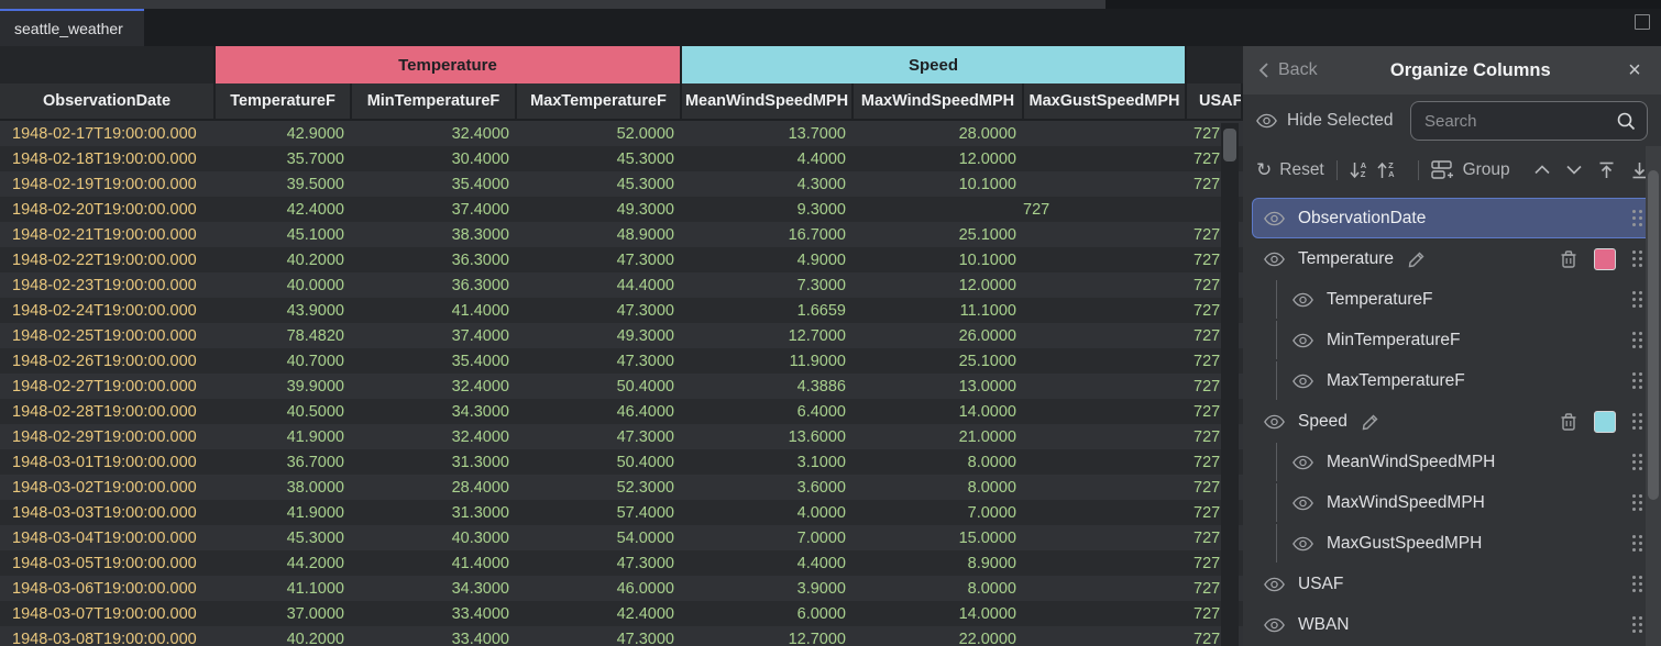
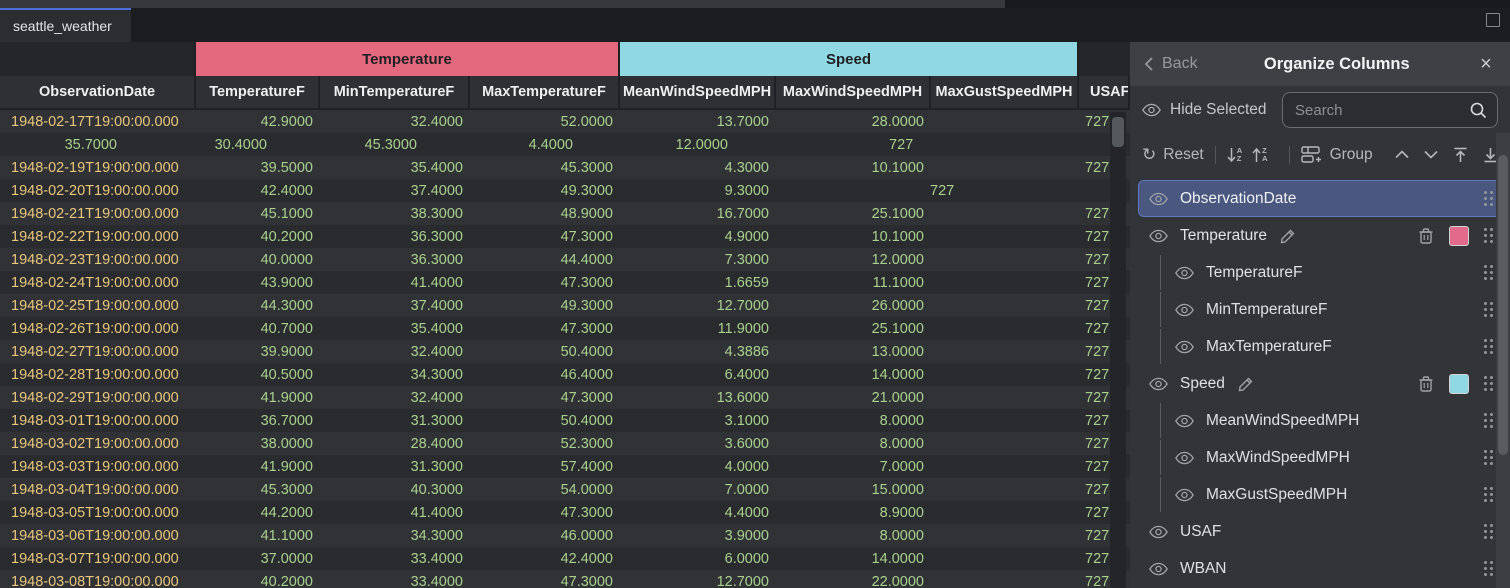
  seattle_weather
  Temperature
  Speed
  ObservationDate
  TemperatureF
  MinTemperatureF
  MaxTemperatureF
  MeanWindSpeedMPH
  MaxWindSpeedMPH
  MaxGustSpeedMPH
  USAF
  1948-02-17T19:00:00.000
  42.9000
  32.4000
  52.0000
  13.7000
  28.0000
  727
- 1948-02-18T19:00:00.000
  35.7000
  30.4000
  45.3000
  4.4000
  12.0000
  727
  1948-02-19T19:00:00.000
  39.5000
  35.4000
  45.3000
  4.3000
  10.1000
  727
  1948-02-20T19:00:00.000
  42.4000
  37.4000
  49.3000
  9.3000
  727
  1948-02-21T19:00:00.000
  45.1000
  38.3000
  48.9000
  16.7000
  25.1000
  727
  1948-02-22T19:00:00.000
  40.2000
  36.3000
  47.3000
  4.9000
  10.1000
  727
  1948-02-23T19:00:00.000
  40.0000
  36.3000
  44.4000
  7.3000
  12.0000
  727
  1948-02-24T19:00:00.000
  43.9000
  41.4000
  47.3000
  1.6659
  11.1000
  727
  1948-02-25T19:00:00.000
- 78.4820
+ 44.3000
  37.4000
  49.3000
  12.7000
  26.0000
  727
  1948-02-26T19:00:00.000
  40.7000
  35.4000
  47.3000
  11.9000
  25.1000
  727
  1948-02-27T19:00:00.000
  39.9000
  32.4000
  50.4000
  4.3886
  13.0000
  727
  1948-02-28T19:00:00.000
  40.5000
  34.3000
  46.4000
  6.4000
  14.0000
  727
  1948-02-29T19:00:00.000
  41.9000
  32.4000
  47.3000
  13.6000
  21.0000
  727
  1948-03-01T19:00:00.000
  36.7000
  31.3000
  50.4000
  3.1000
  8.0000
  727
  1948-03-02T19:00:00.000
  38.0000
  28.4000
  52.3000
  3.6000
  8.0000
  727
  1948-03-03T19:00:00.000
  41.9000
  31.3000
  57.4000
  4.0000
  7.0000
  727
  1948-03-04T19:00:00.000
  45.3000
  40.3000
  54.0000
  7.0000
  15.0000
  727
  1948-03-05T19:00:00.000
  44.2000
  41.4000
  47.3000
  4.4000
  8.9000
  727
  1948-03-06T19:00:00.000
  41.1000
  34.3000
  46.0000
  3.9000
  8.0000
  727
  1948-03-07T19:00:00.000
  37.0000
  33.4000
  42.4000
  6.0000
  14.0000
  727
  1948-03-08T19:00:00.000
  40.2000
  33.4000
  47.3000
  12.7000
  22.0000
  727
  Back
  Organize Columns
  ×
  Hide Selected
  Search
  ↻
  Reset
  A
  Z
  Z
  A
  Group
  ObservationDate
  Temperature
  TemperatureF
  MinTemperatureF
  MaxTemperatureF
  Speed
  MeanWindSpeedMPH
  MaxWindSpeedMPH
  MaxGustSpeedMPH
  USAF
  WBAN
